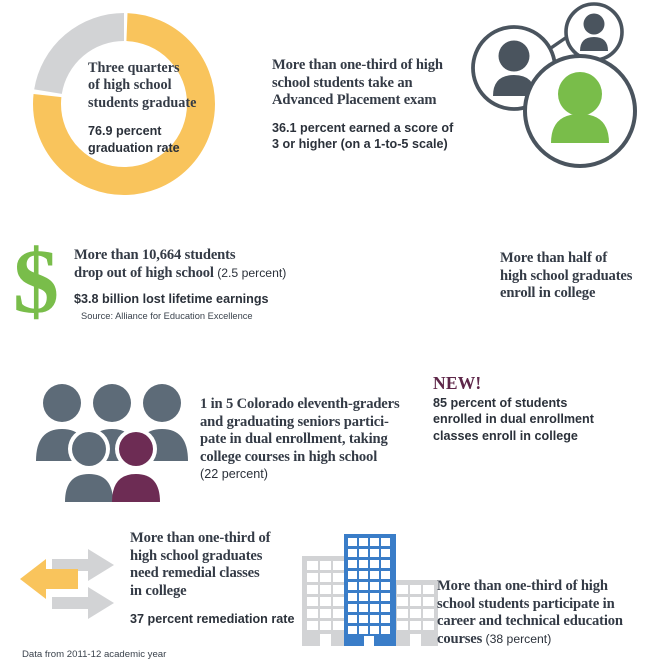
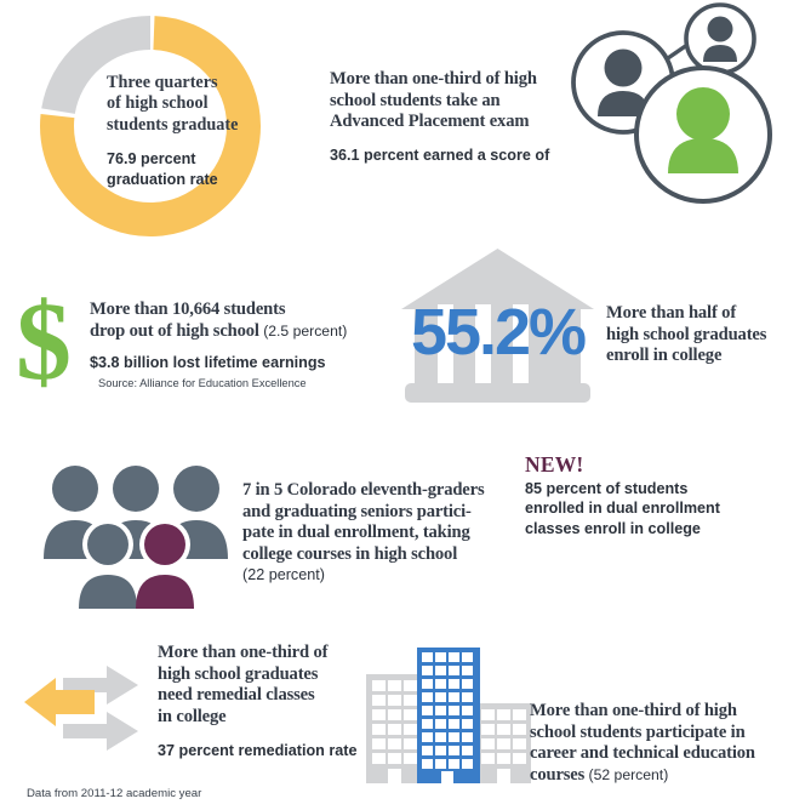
  Three quarters
  of high school
  students graduate
  76.9 percent
  graduation rate
  More than one-third of high
  school students take an
  Advanced Placement exam
  36.1 percent earned a score of
- 3 or higher (on a 1-to-5 scale)
  $
  More than 10,664 students
  drop out of high school (2.5 percent)
  $3.8 billion lost lifetime earnings
  Source: Alliance for Education Excellence
+ 55.2%
  More than half of
  high school graduates
  enroll in college
- 1 in 5 Colorado eleventh-graders
+ 7 in 5 Colorado eleventh-graders
  and graduating seniors partici-
  pate in dual enrollment, taking
  college courses in high school
  (22 percent)
  NEW!
  85 percent of students
  enrolled in dual enrollment
  classes enroll in college
  More than one-third of
  high school graduates
  need remedial classes
  in college
  37 percent remediation rate
  More than one-third of high
  school students participate in
  career and technical education
- courses (38 percent)
+ courses (52 percent)
  Data from 2011-12 academic year
